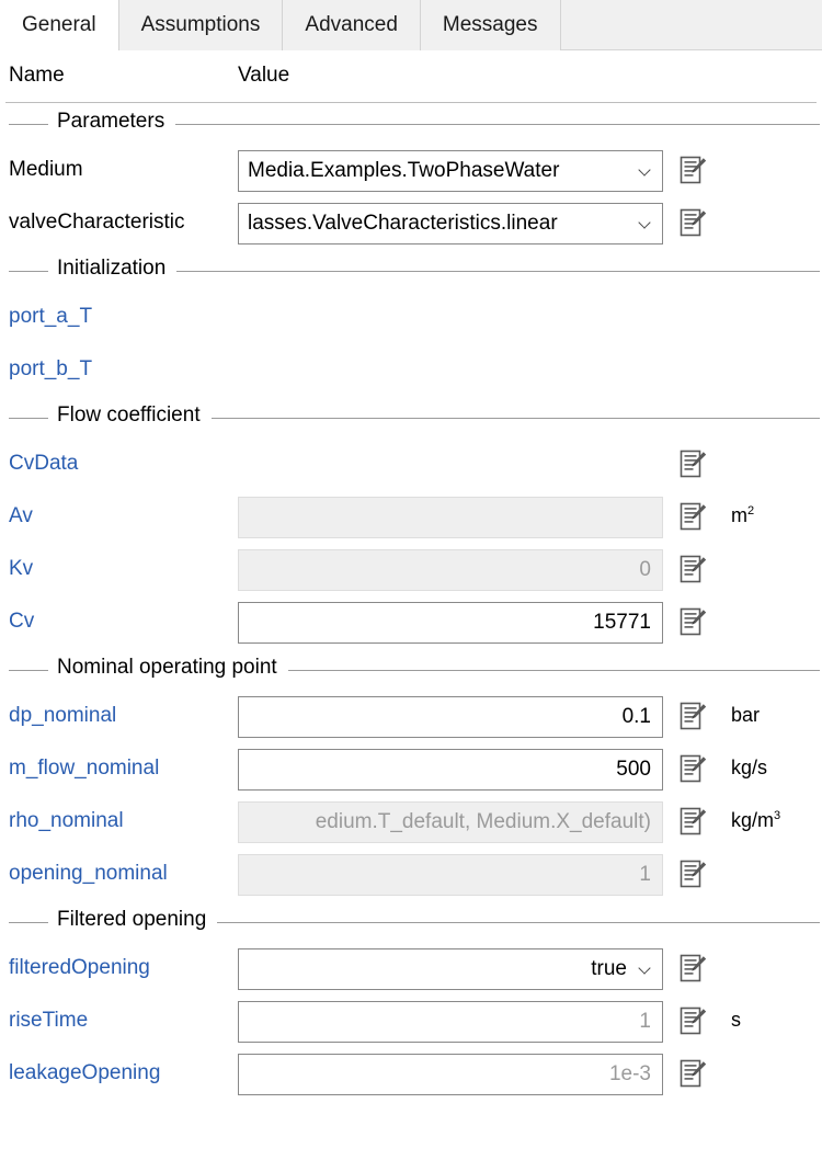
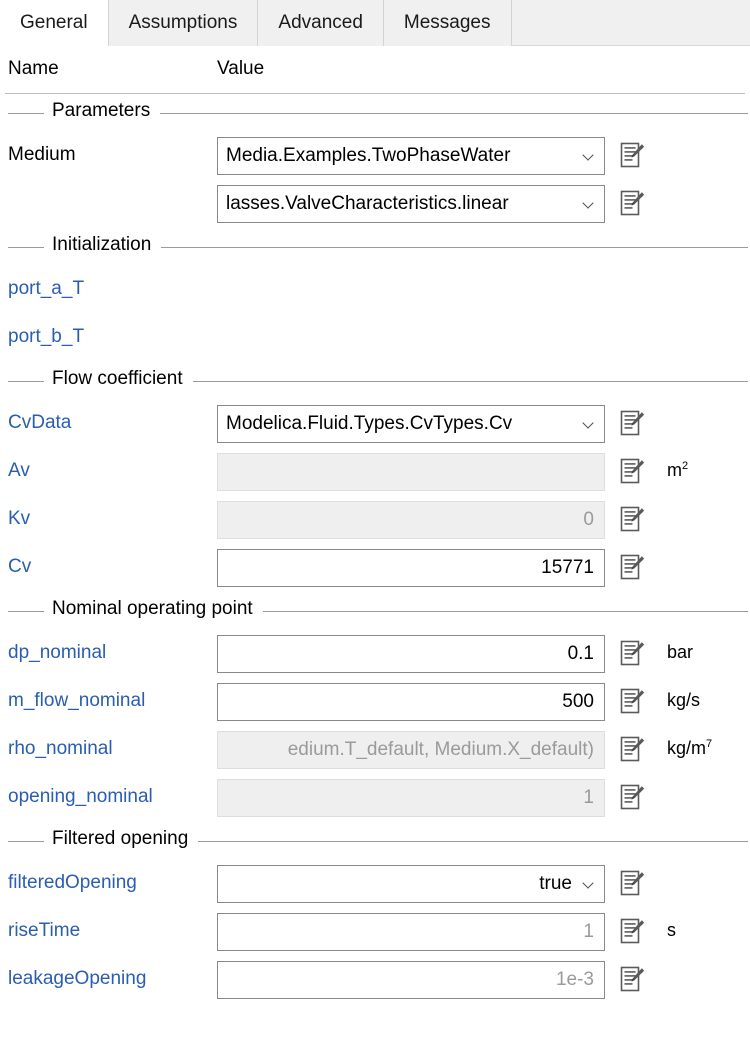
  General
  Assumptions
  Advanced
  Messages
  Name
  Value
  Parameters
  Medium
  Media.Examples.TwoPhaseWater
- valveCharacteristic
  lasses.ValveCharacteristics.linear
  Initialization
  port_a_T
  port_b_T
  Flow coefficient
  CvData
+ Modelica.Fluid.Types.CvTypes.Cv
  Av
  m2
  Kv
  0
  Cv
  15771
  Nominal operating point
  dp_nominal
  0.1
  bar
  m_flow_nominal
  500
  kg/s
  rho_nominal
  edium.T_default, Medium.X_default)
- kg/m3
+ kg/m7
  opening_nominal
  1
  Filtered opening
  filteredOpening
  true
  riseTime
  1
  s
  leakageOpening
  1e-3
